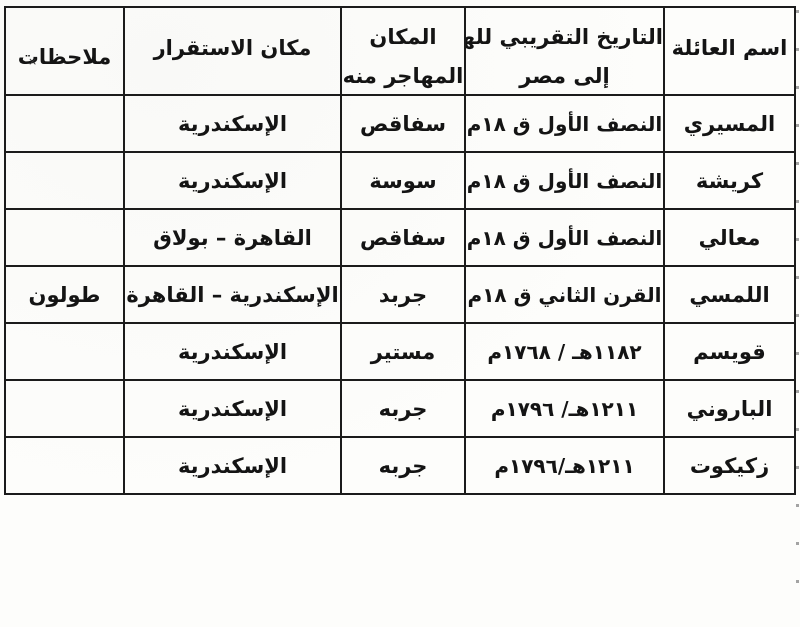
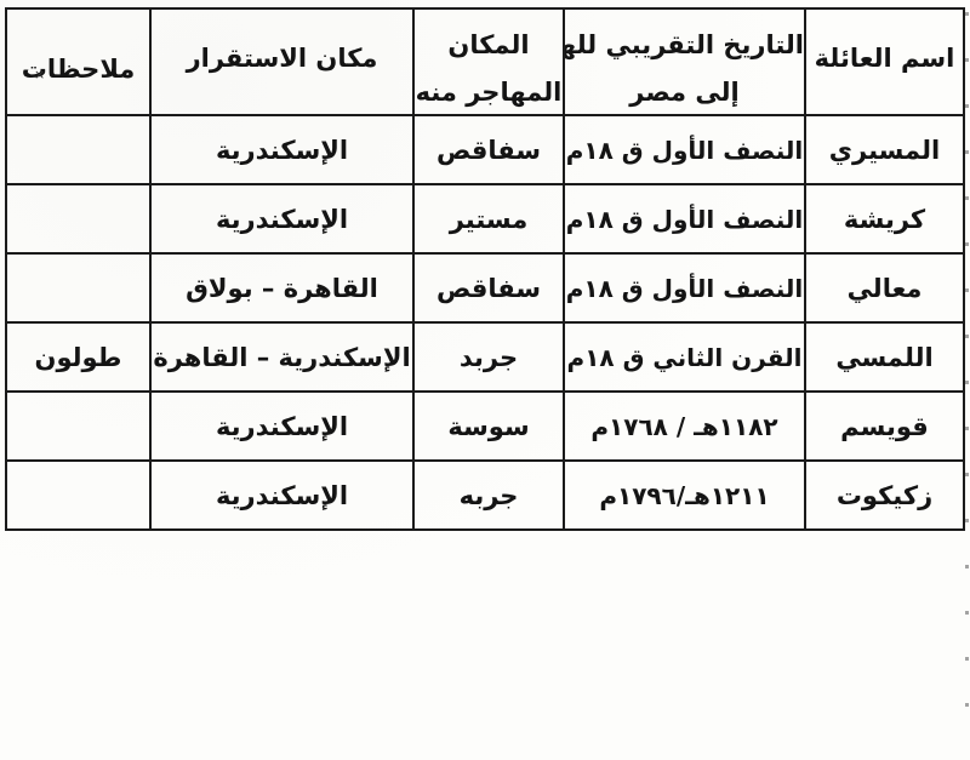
  اسم العائلة	التاريخ التقريبي لله إلى مصر	المكان المهاجر منه	مكان الاستقرار	ملاحظات ×
  المسيري	النصف الأول ق ١٨م	سفاقص	الإسكندرية
- كريشة	النصف الأول ق ١٨م	سوسة	الإسكندرية
+ كريشة	النصف الأول ق ١٨م	مستير	الإسكندرية
  معالي	النصف الأول ق ١٨م	سفاقص	القاهرة – بولاق
  اللمسي	القرن الثاني ق ١٨م	جربد	الإسكندرية – القاهرة	طولون
- قويسم	١١٨٢هـ / ١٧٦٨م	مستير	الإسكندرية
+ قويسم	١١٨٢هـ / ١٧٦٨م	سوسة	الإسكندرية
- الباروني	١٢١١هـ/ ١٧٩٦م	جربه	الإسكندرية
  زكيكوت	١٢١١هـ/١٧٩٦م	جربه	الإسكندرية
